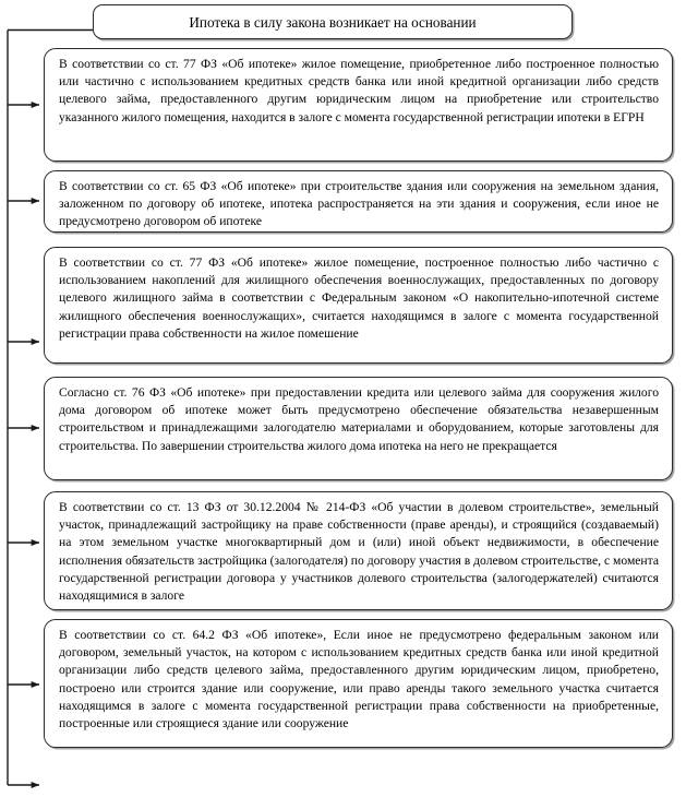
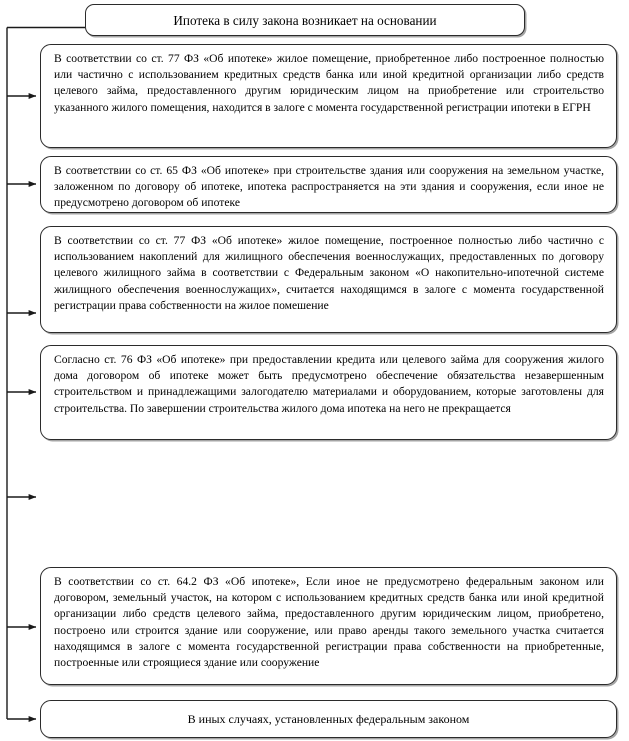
  Ипотека в силу закона возникает на основании
  В соответствии со ст. 77 ФЗ «Об ипотеке» жилое помещение, приобретенное либо построенное полностью или частично с использованием кредитных средств банка или иной кредитной организации либо средств целевого займа, предоставленного другим юридическим лицом на приобретение или строительство указанного жилого помещения, находится в залоге с момента государственной регистрации ипотеки в ЕГРН
- В соответствии со ст. 65 ФЗ «Об ипотеке» при строительстве здания или сооружения на земельном здания, заложенном по договору об ипотеке, ипотека распространяется на эти здания и сооружения, если иное не предусмотрено договором об ипотеке
+ В соответствии со ст. 65 ФЗ «Об ипотеке» при строительстве здания или сооружения на земельном участке, заложенном по договору об ипотеке, ипотека распространяется на эти здания и сооружения, если иное не предусмотрено договором об ипотеке
  В соответствии со ст. 77 ФЗ «Об ипотеке» жилое помещение, построенное полностью либо частично с использованием накоплений для жилищного обеспечения военнослужащих, предоставленных по договору целевого жилищного займа в соответствии с Федеральным законом «О накопительно-ипотечной системе жилищного обеспечения военнослужащих», считается находящимся в залоге с момента государственной регистрации права собственности на жилое помешение
  Согласно ст. 76 ФЗ «Об ипотеке» при предоставлении кредита или целевого займа для сооружения жилого дома договором об ипотеке может быть предусмотрено обеспечение обязательства незавершенным строительством и принадлежащими залогодателю материалами и оборудованием, которые заготовлены для строительства. По завершении строительства жилого дома ипотека на него не прекращается
- В соответствии со ст. 13 ФЗ от 30.12.2004 № 214-ФЗ «Об участии в долевом строительстве», земельный участок, принадлежащий застройщику на праве собственности (праве аренды), и строящийся (создаваемый) на этом земельном участке многоквартирный дом и (или) иной объект недвижимости, в обеспечение исполнения обязательств застройщика (залогодателя) по договору участия в долевом строительстве, с момента государственной регистрации договора у участников долевого строительства (залогодержателей) считаются находящимися в залоге
  В соответствии со ст. 64.2 ФЗ «Об ипотеке», Если иное не предусмотрено федеральным законом или договором, земельный участок, на котором с использованием кредитных средств банка или иной кредитной организации либо средств целевого займа, предоставленного другим юридическим лицом, приобретено, построено или строится здание или сооружение, или право аренды такого земельного участка считается находящимся в залоге с момента государственной регистрации права собственности на приобретенные, построенные или строящиеся здание или сооружение
+ В иных случаях, установленных федеральным законом
